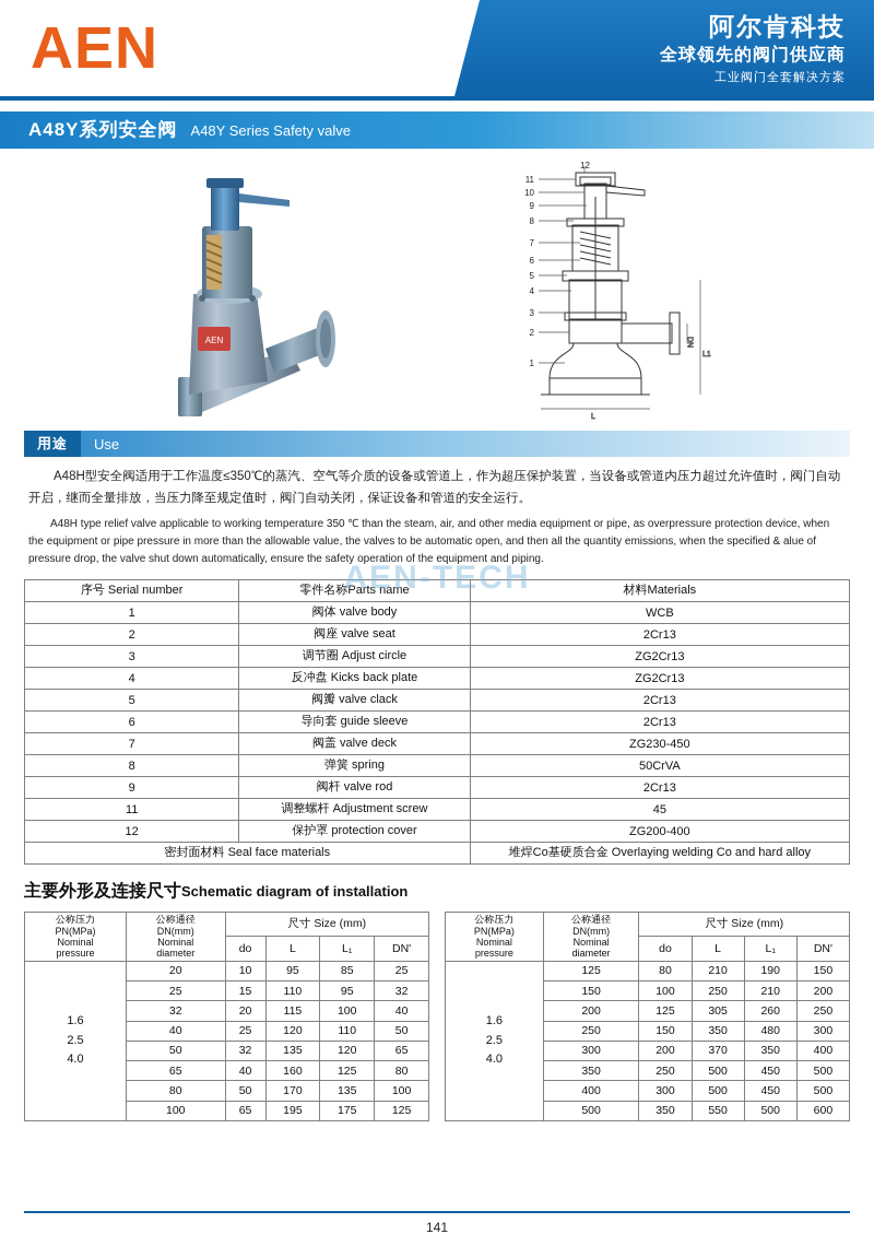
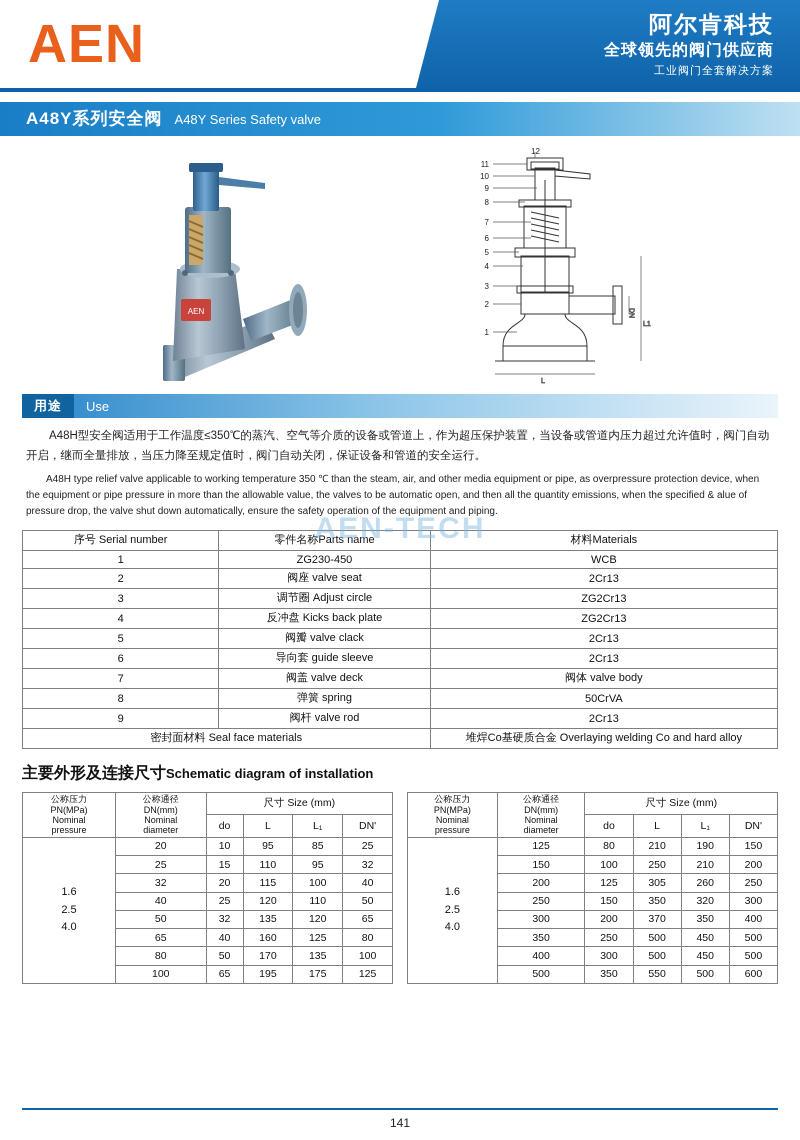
  AEN
  阿尔肯科技
  全球领先的阀门供应商
  工业阀门全套解决方案
  A48Y系列安全阀
  A48Y Series Safety valve
  AEN
  11
  10
  9
  8
  7
  6
  5
  4
  3
  2
  1
  12
  用途
  Use
  A48H型安全阀适用于工作温度≤350℃的蒸汽、空气等介质的设备或管道上，作为超压保护装置，当设备或管道内压力超过允许值时，阀门自动开启，继而全量排放，当压力降至规定值时，阀门自动关闭，保证设备和管道的安全运行。
  A48H type relief valve applicable to working temperature 350 ℃ than the steam, air, and other media equipment or pipe, as overpressure protection device, when the equipment or pipe pressure in more than the allowable value, the valves to be automatic open, and then all the quantity emissions, when the specified & alue of pressure drop, the valve shut down automatically, ensure the safety operation of the equipment and piping.
  AEN-TECH
  序号 Serial number	零件名称Parts name	材料Materials
- 1	阀体 valve body	WCB
+ 1	ZG230-450	WCB
  2	阀座 valve seat	2Cr13
  3	调节圈 Adjust circle	ZG2Cr13
  4	反冲盘 Kicks back plate	ZG2Cr13
  5	阀瓣 valve clack	2Cr13
  6	导向套 guide sleeve	2Cr13
- 7	阀盖 valve deck	ZG230-450
+ 7	阀盖 valve deck	阀体 valve body
  8	弹簧 spring	50CrVA
  9	阀杆 valve rod	2Cr13
- 11	调整螺杆 Adjustment screw	45
- 12	保护罩 protection cover	ZG200-400
  密封面材料 Seal face materials	堆焊Co基硬质合金 Overlaying welding Co and hard alloy
  主要外形及连接尺寸Schematic diagram of installation
  公称压力 PN(MPa) Nominal pressure	公称通径 DN(mm) Nominal diameter	尺寸 Size (mm)
  do	L	L₁	DN'
  1.62.54.0	20	10	95	85	25
  25	15	110	95	32
  32	20	115	100	40
  40	25	120	110	50
  50	32	135	120	65
  65	40	160	125	80
  80	50	170	135	100
  100	65	195	175	125
  公称压力 PN(MPa) Nominal pressure	公称通径 DN(mm) Nominal diameter	尺寸 Size (mm)
  do	L	L₁	DN'
  1.62.54.0	125	80	210	190	150
  150	100	250	210	200
  200	125	305	260	250
- 250	150	350	480	300
+ 250	150	350	320	300
  300	200	370	350	400
  350	250	500	450	500
  400	300	500	450	500
  500	350	550	500	600
  141
